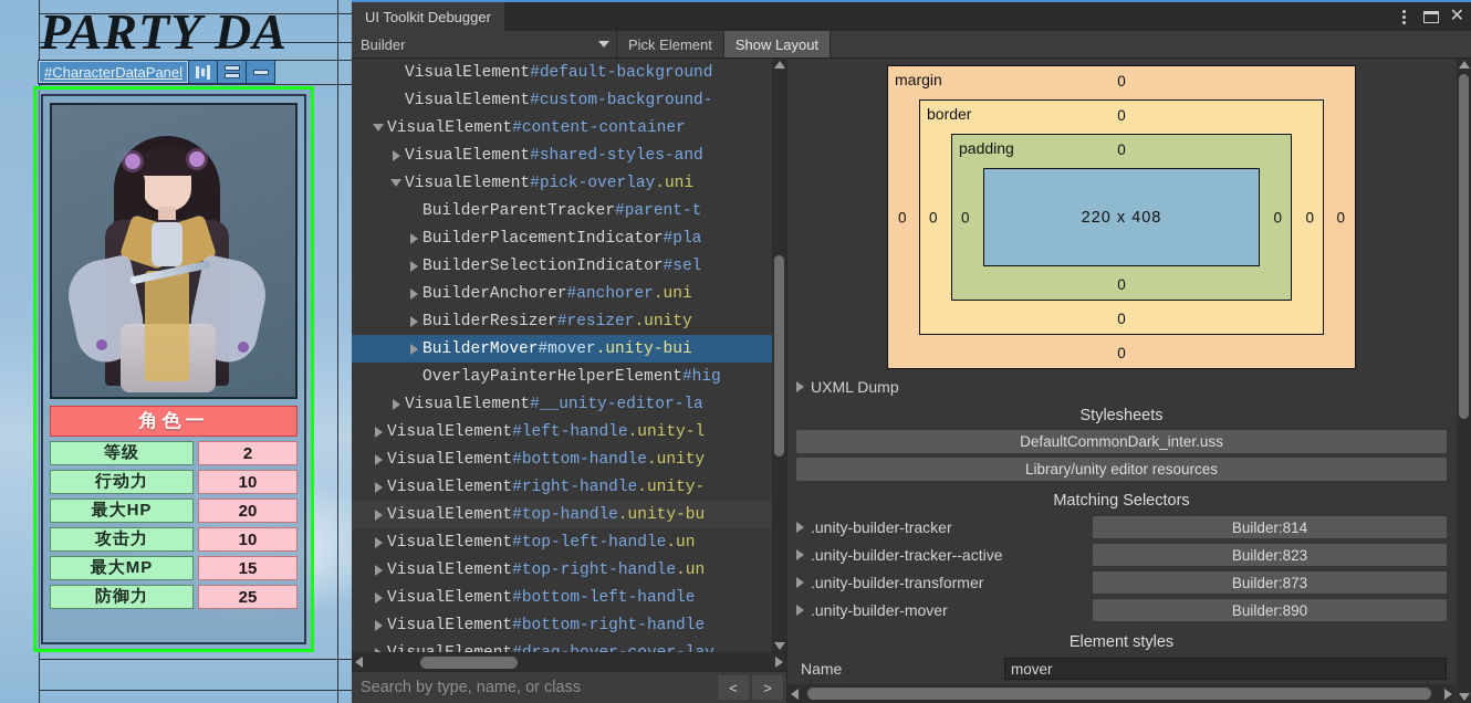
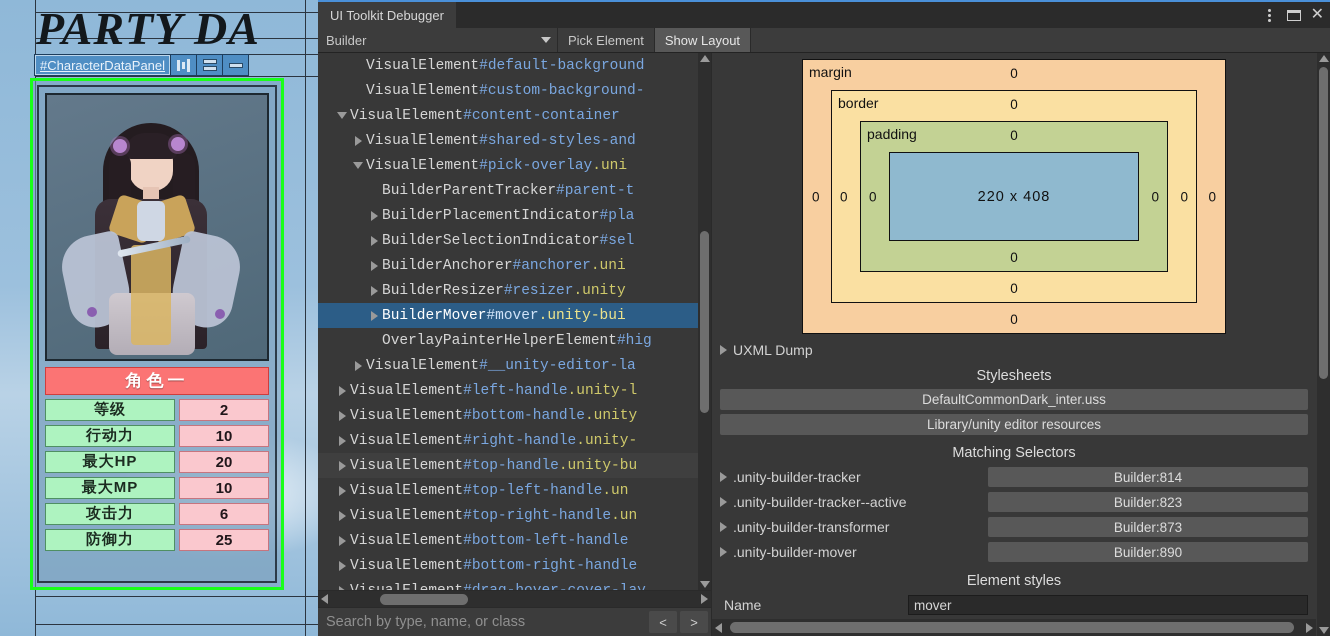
  PARTY DA
  #CharacterDataPanel
  角色一
  等级
  2
  行动力
  10
  最大HP
  20
- 攻击力
+ 最大MP
  10
- 最大MP
+ 攻击力
- 15
+ 6
  防御力
  25
  UI Toolkit Debugger
  ✕
  Builder
  Pick Element
  Show Layout
  VisualElement
  #default-background
  VisualElement
  #custom-background-
  VisualElement
  #content-container
  VisualElement
  #shared-styles-and
  VisualElement
  #pick-overlay
  .uni
  BuilderParentTracker
  #parent-t
  BuilderPlacementIndicator
  #pla
  BuilderSelectionIndicator
  #sel
  BuilderAnchorer
  #anchorer
  .uni
  BuilderResizer
  #resizer
  .unity
  BuilderMover
  #mover
  .unity-bui
  OverlayPainterHelperElement
  #hig
  VisualElement
  #__unity-editor-la
  VisualElement
  #left-handle
  .unity-l
  VisualElement
  #bottom-handle
  .unity
  VisualElement
  #right-handle
  .unity-
  VisualElement
  #top-handle
  .unity-bu
  VisualElement
  #top-left-handle
  .un
  VisualElement
  #top-right-handle
  .un
  VisualElement
  #bottom-left-handle
  VisualElement
  #bottom-right-handle
  Search by type, name, or class
  <
  >
  margin
  0
  0
  0
  0
  border
  0
  0
  0
  0
  padding
  0
  0
  0
  0
  220 x 408
  UXML Dump
  Stylesheets
  DefaultCommonDark_inter.uss
  Library/unity editor resources
  Matching Selectors
  .unity-builder-tracker
  Builder:814
  .unity-builder-tracker--active
  Builder:823
  .unity-builder-transformer
  Builder:873
  .unity-builder-mover
  Builder:890
  Element styles
  Name
  mover
